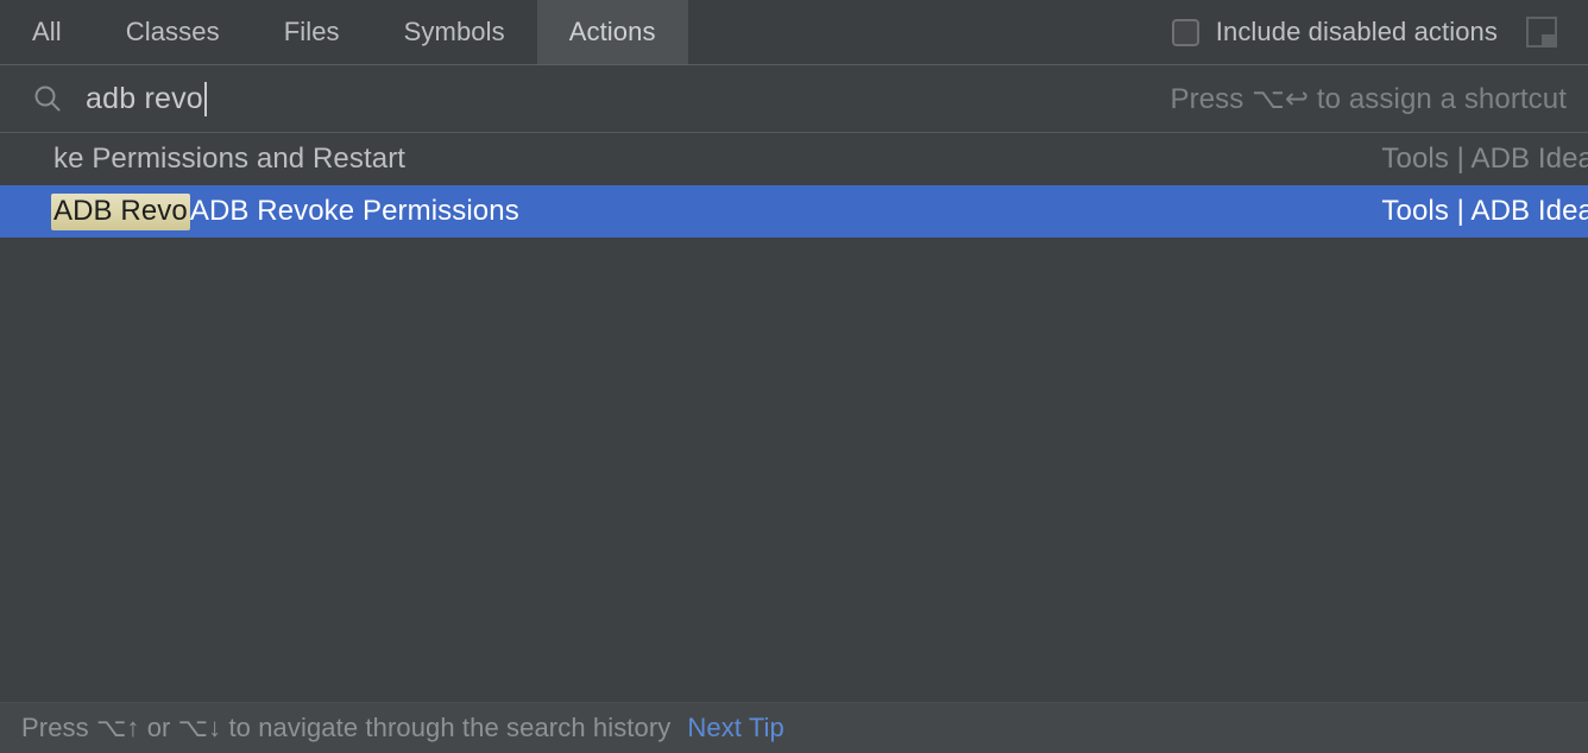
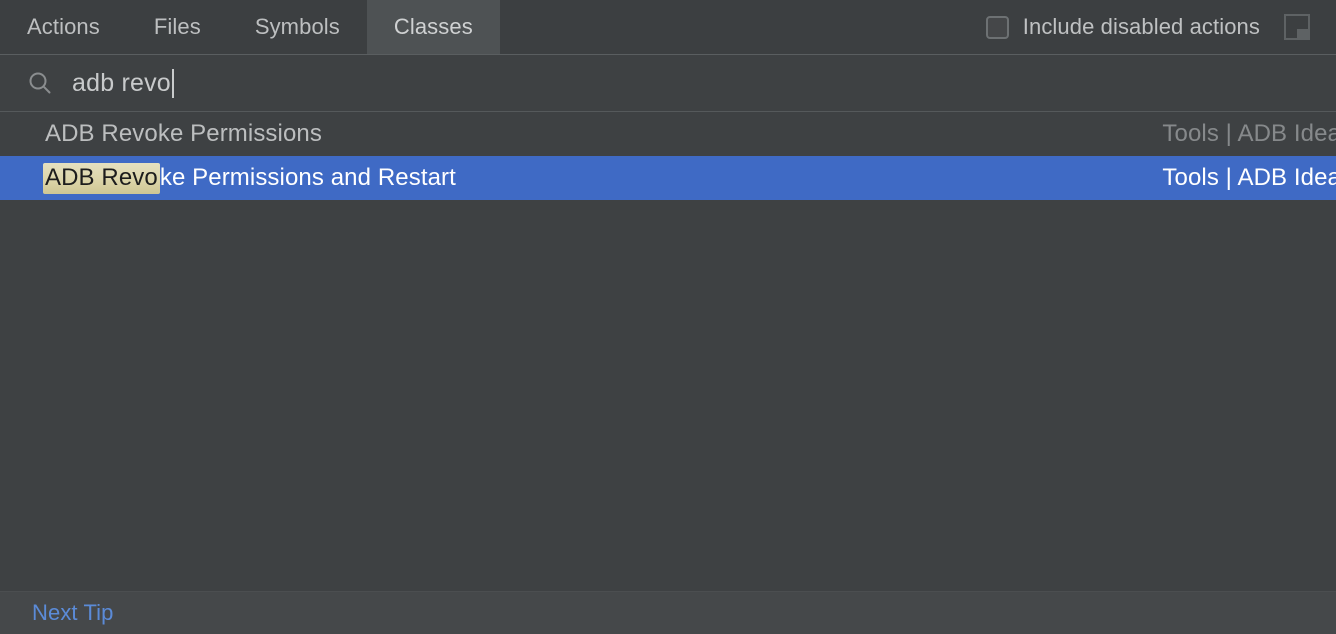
- All
- Classes
+ Actions
  Files
  Symbols
- Actions
+ Classes
  Include disabled actions
  adb revo
- Press ⌥↩ to assign a shortcut
- ke Permissions and Restart
+ ADB Revoke Permissions
  Tools | ADB Idea
  ADB Revo
- ADB Revoke Permissions
+ ke Permissions and Restart
  Tools | ADB Idea
- Press ⌥↑ or ⌥↓ to navigate through the search history
  Next Tip
